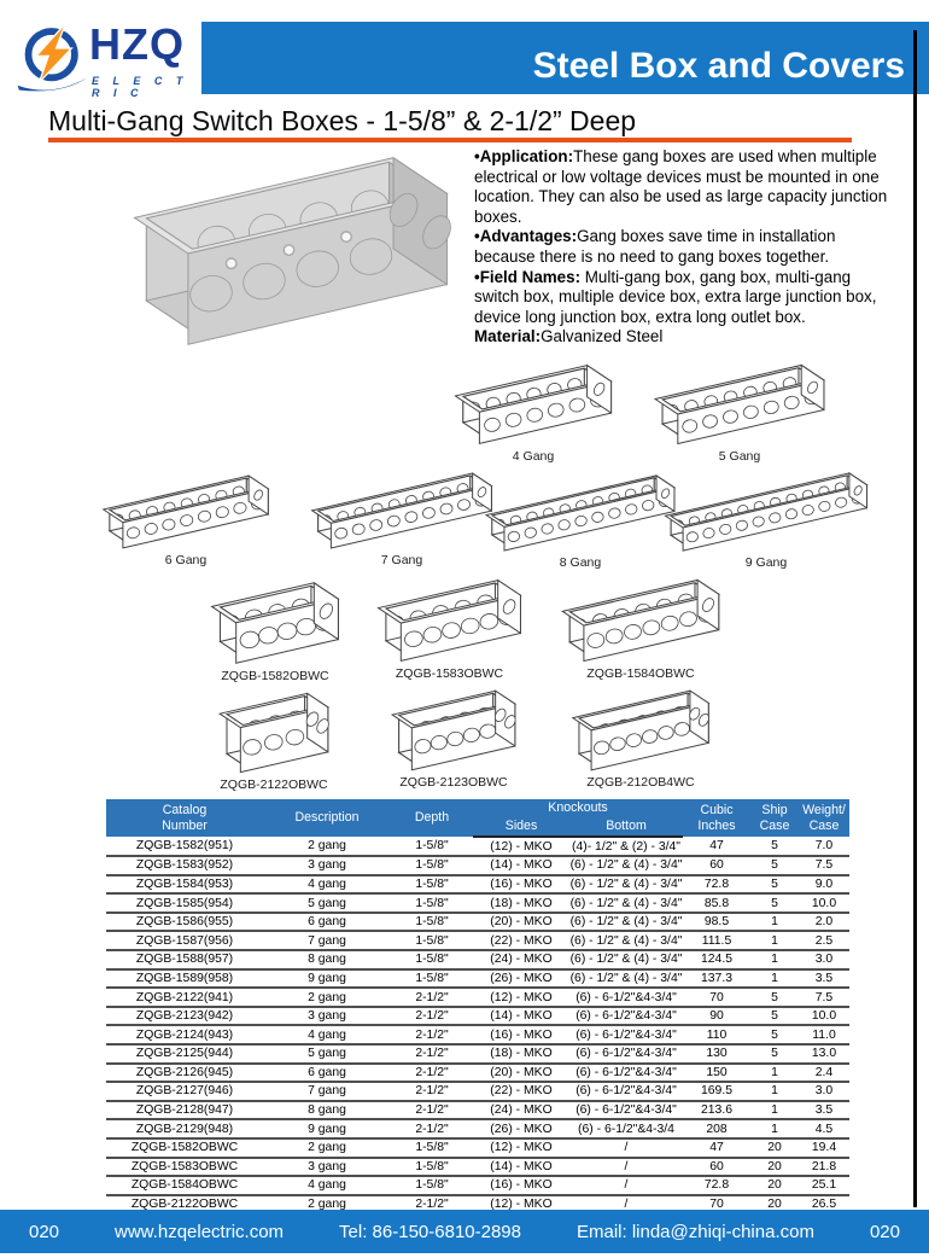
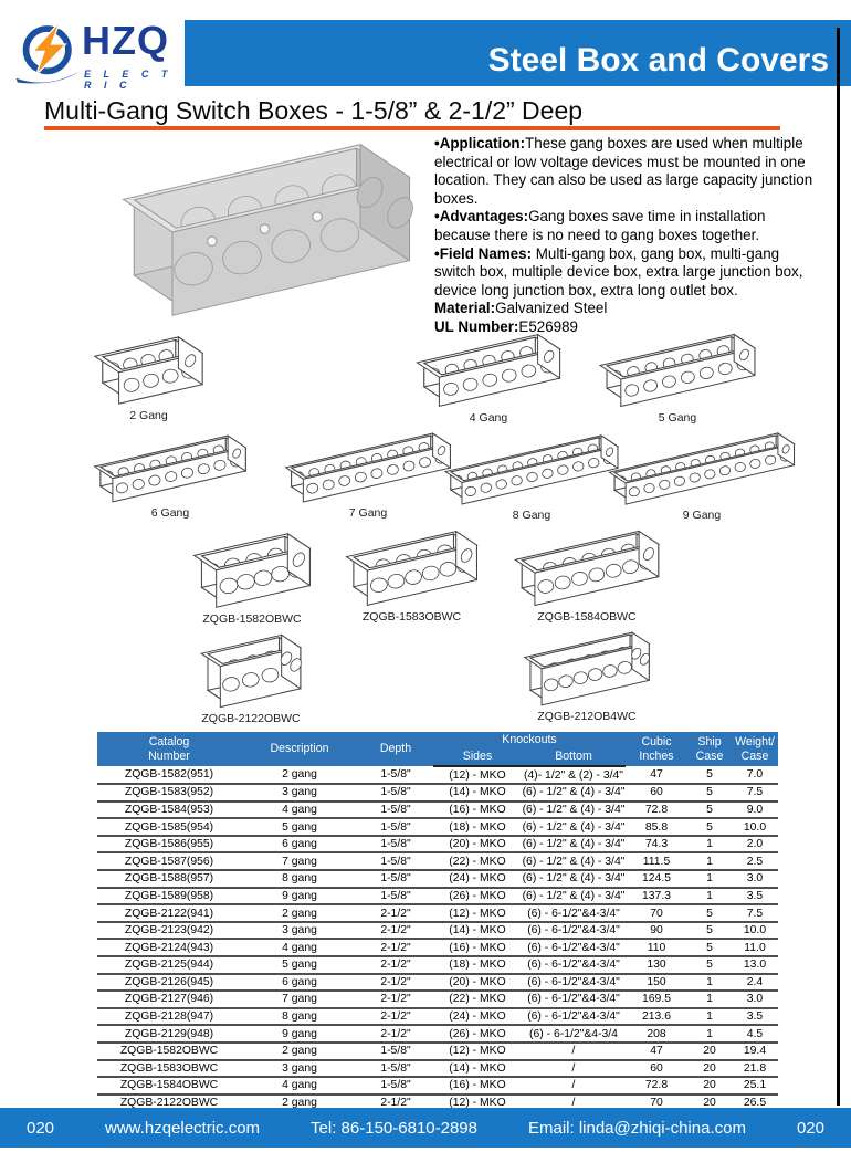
  HZQ
  E L E C T R I C
  Steel Box and Covers
  Multi-Gang Switch Boxes - 1-5/8” & 2-1/2” Deep
  •Application:These gang boxes are used when multiple electrical or low voltage devices must be mounted in one location. They can also be used as large capacity junction boxes.
  •Advantages:Gang boxes save time in installation because there is no need to gang boxes together.
  •Field Names: Multi-gang box, gang box, multi-gang switch box, multiple device box, extra large junction box, device long junction box, extra long outlet box.
  Material:Galvanized Steel
+ UL Number:E526989
+ 2 Gang
  4 Gang
  5 Gang
  6 Gang
  7 Gang
  8 Gang
  9 Gang
  ZQGB-1582OBWC
  ZQGB-1583OBWC
  ZQGB-1584OBWC
  ZQGB-2122OBWC
- ZQGB-2123OBWC
  ZQGB-212OB4WC
  Catalog Number	Description	Depth	Knockouts	Cubic Inches	Ship Case	Weight/ Case
  Sides	Bottom
  ZQGB-1582(951)	2 gang	1-5/8"	(12) - MKO	(4)- 1/2" & (2) - 3/4"	47	5	7.0
  ZQGB-1583(952)	3 gang	1-5/8"	(14) - MKO	(6) - 1/2" & (4) - 3/4"	60	5	7.5
  ZQGB-1584(953)	4 gang	1-5/8"	(16) - MKO	(6) - 1/2" & (4) - 3/4"	72.8	5	9.0
  ZQGB-1585(954)	5 gang	1-5/8"	(18) - MKO	(6) - 1/2" & (4) - 3/4"	85.8	5	10.0
- ZQGB-1586(955)	6 gang	1-5/8"	(20) - MKO	(6) - 1/2" & (4) - 3/4"	98.5	1	2.0
+ ZQGB-1586(955)	6 gang	1-5/8"	(20) - MKO	(6) - 1/2" & (4) - 3/4"	74.3	1	2.0
  ZQGB-1587(956)	7 gang	1-5/8"	(22) - MKO	(6) - 1/2" & (4) - 3/4"	111.5	1	2.5
  ZQGB-1588(957)	8 gang	1-5/8"	(24) - MKO	(6) - 1/2" & (4) - 3/4"	124.5	1	3.0
  ZQGB-1589(958)	9 gang	1-5/8"	(26) - MKO	(6) - 1/2" & (4) - 3/4"	137.3	1	3.5
  ZQGB-2122(941)	2 gang	2-1/2"	(12) - MKO	(6) - 6-1/2"&4-3/4"	70	5	7.5
  ZQGB-2123(942)	3 gang	2-1/2"	(14) - MKO	(6) - 6-1/2"&4-3/4"	90	5	10.0
  ZQGB-2124(943)	4 gang	2-1/2"	(16) - MKO	(6) - 6-1/2"&4-3/4"	110	5	11.0
  ZQGB-2125(944)	5 gang	2-1/2"	(18) - MKO	(6) - 6-1/2"&4-3/4"	130	5	13.0
  ZQGB-2126(945)	6 gang	2-1/2"	(20) - MKO	(6) - 6-1/2"&4-3/4"	150	1	2.4
  ZQGB-2127(946)	7 gang	2-1/2"	(22) - MKO	(6) - 6-1/2"&4-3/4"	169.5	1	3.0
  ZQGB-2128(947)	8 gang	2-1/2"	(24) - MKO	(6) - 6-1/2"&4-3/4"	213.6	1	3.5
  ZQGB-2129(948)	9 gang	2-1/2"	(26) - MKO	(6) - 6-1/2"&4-3/4	208	1	4.5
  ZQGB-1582OBWC	2 gang	1-5/8"	(12) - MKO	/	47	20	19.4
  ZQGB-1583OBWC	3 gang	1-5/8"	(14) - MKO	/	60	20	21.8
  ZQGB-1584OBWC	4 gang	1-5/8"	(16) - MKO	/	72.8	20	25.1
  ZQGB-2122OBWC	2 gang	2-1/2"	(12) - MKO	/	70	20	26.5
  020
  www.hzqelectric.com
  Tel: 86-150-6810-2898
  Email: linda@zhiqi-china.com
  020
